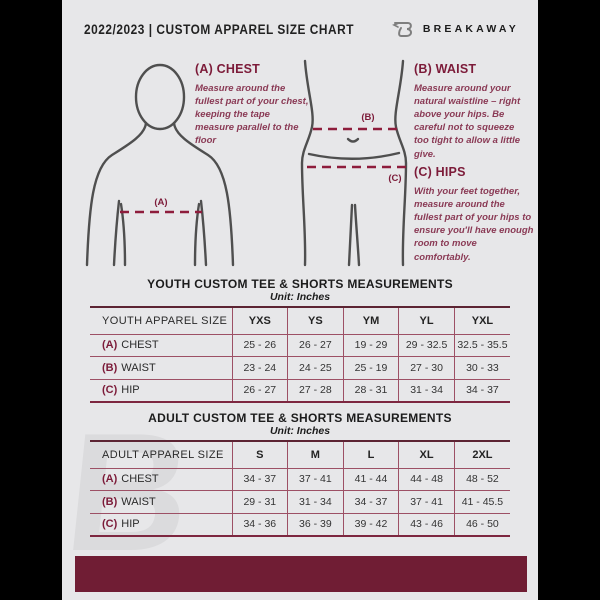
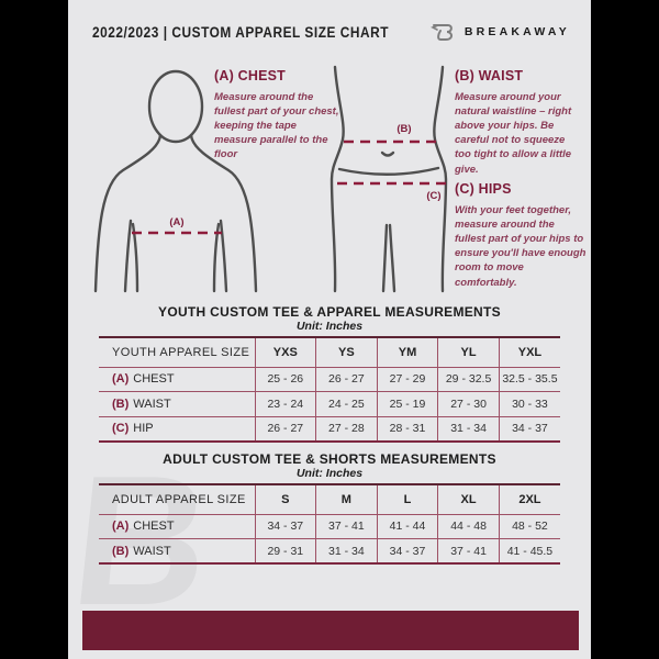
  2022/2023 | CUSTOM APPAREL SIZE CHART
  BREAKAWAY
  (A)
  (B)
  (C)
  (A) CHEST
  Measure around the fullest part of your chest, keeping the tape measure parallel to the floor
  (B) WAIST
  Measure around your natural waistline – right above your hips. Be careful not to squeeze too tight to allow a little give.
  (C) HIPS
  With your feet together, measure around the fullest part of your hips to ensure you'll have enough room to move comfortably.
- YOUTH CUSTOM TEE & SHORTS MEASUREMENTS
+ YOUTH CUSTOM TEE & APPAREL MEASUREMENTS
  Unit: Inches
  YOUTH APPAREL SIZE	YXS	YS	YM	YL	YXL
- (A) CHEST	25 - 26	26 - 27	19 - 29	29 - 32.5	32.5 - 35.5
+ (A) CHEST	25 - 26	26 - 27	27 - 29	29 - 32.5	32.5 - 35.5
  (B) WAIST	23 - 24	24 - 25	25 - 19	27 - 30	30 - 33
  (C) HIP	26 - 27	27 - 28	28 - 31	31 - 34	34 - 37
  ADULT CUSTOM TEE & SHORTS MEASUREMENTS
  Unit: Inches
  ADULT APPAREL SIZE	S	M	L	XL	2XL
  (A) CHEST	34 - 37	37 - 41	41 - 44	44 - 48	48 - 52
  (B) WAIST	29 - 31	31 - 34	34 - 37	37 - 41	41 - 45.5
- (C) HIP	34 - 36	36 - 39	39 - 42	43 - 46	46 - 50
